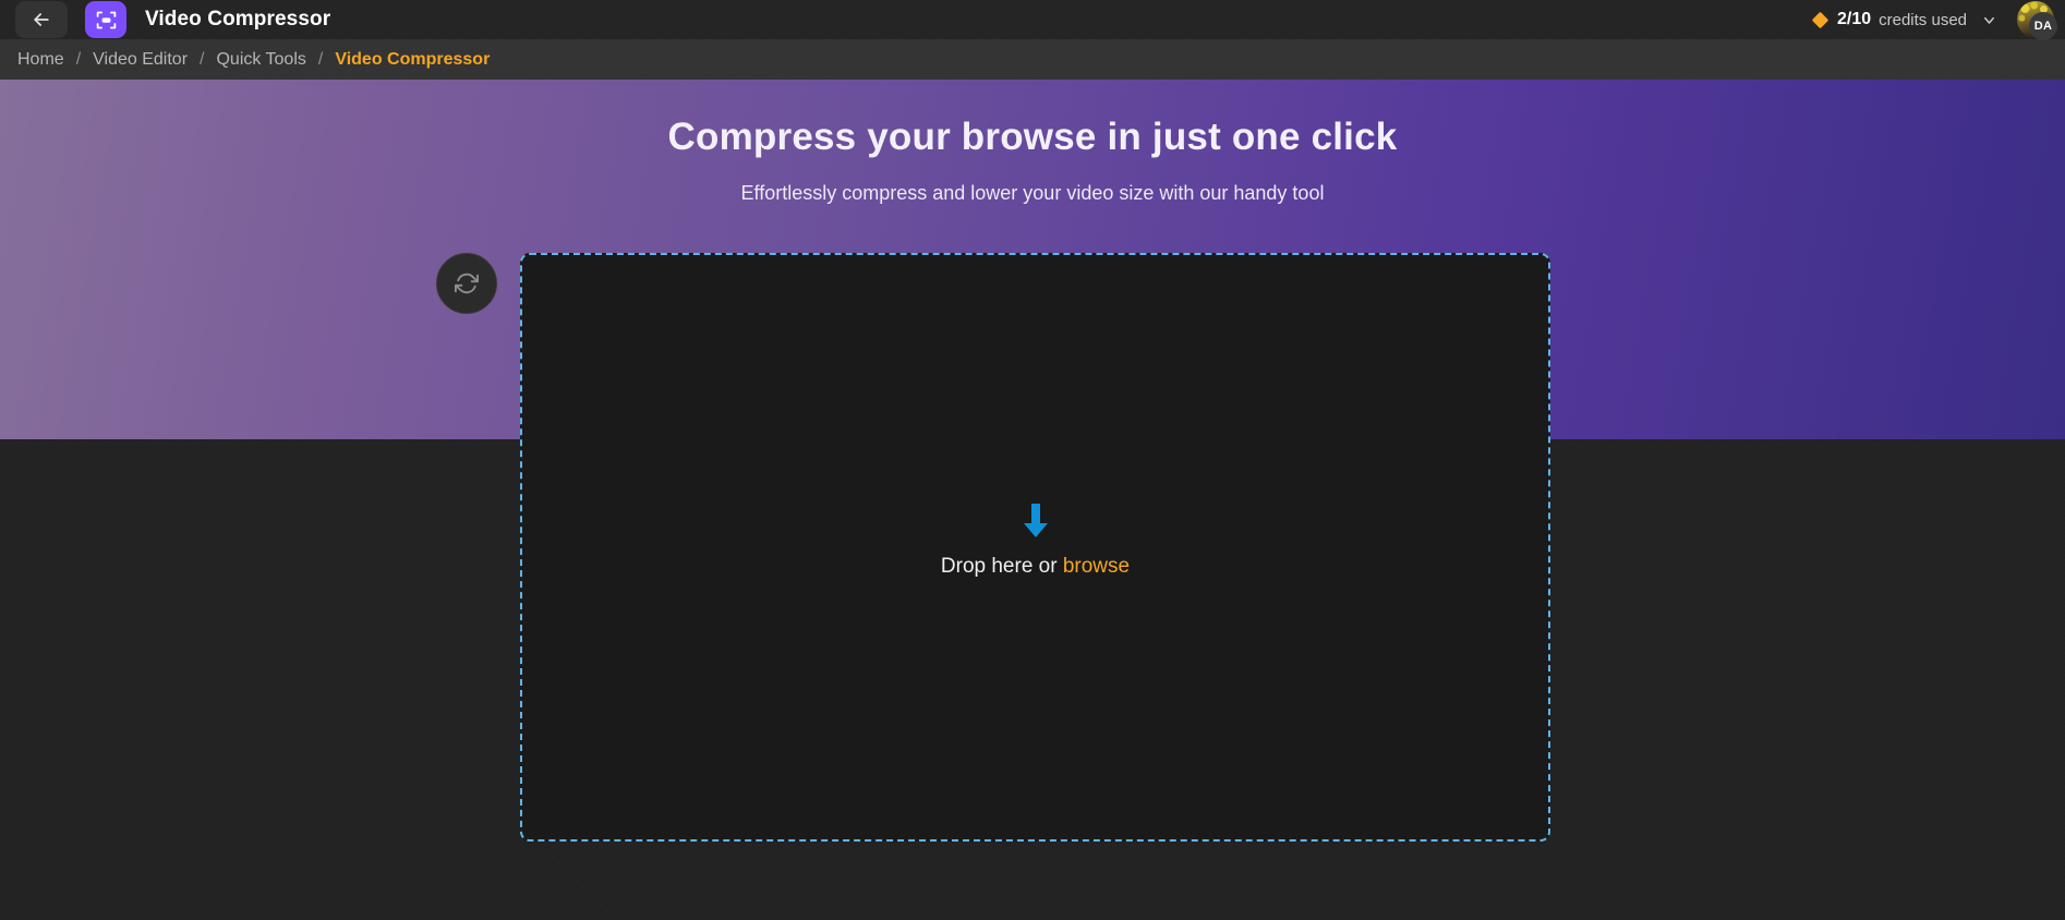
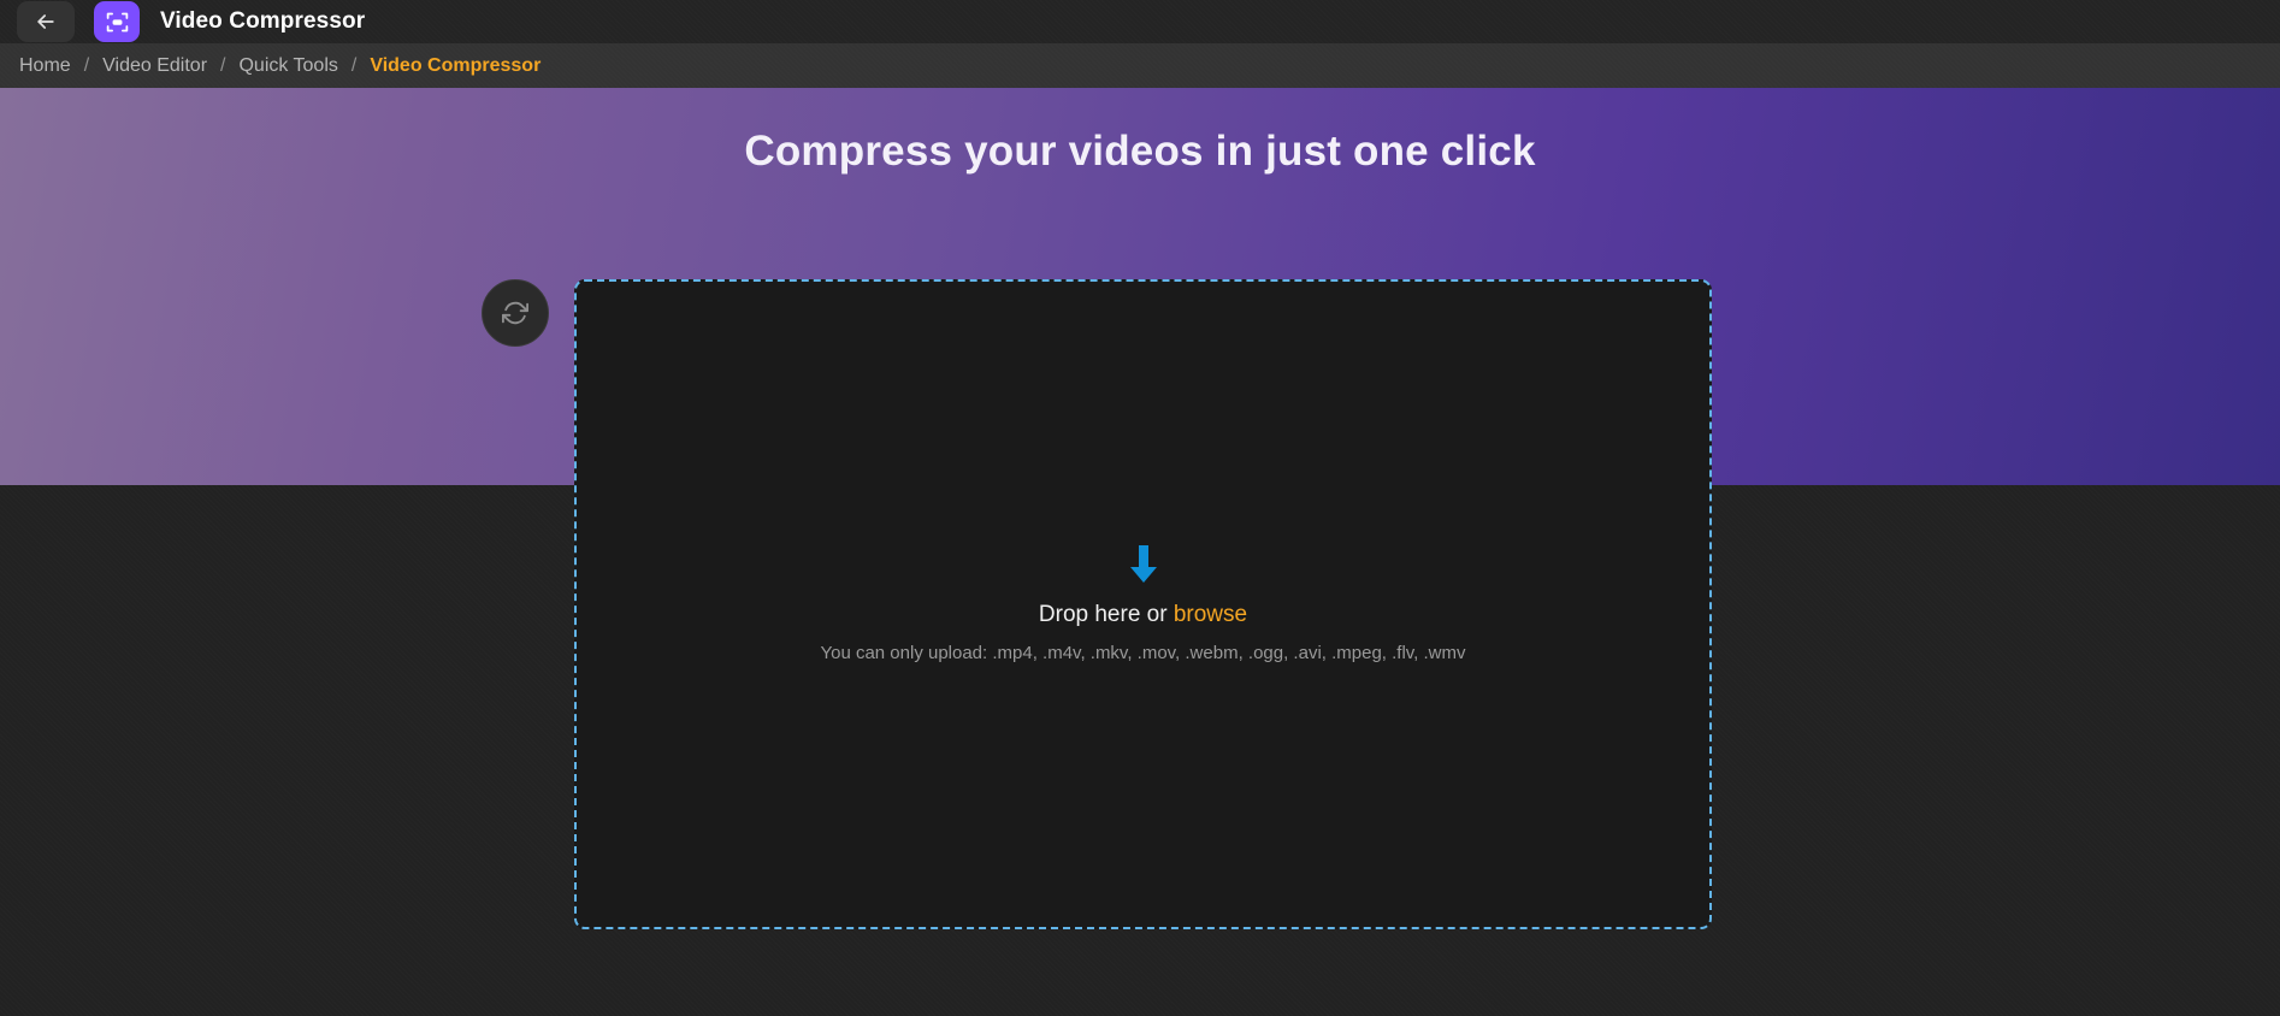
  Video Compressor
- 2/10
- credits used
- DA
  Home
  /
  Video Editor
  /
  Quick Tools
  /
  Video Compressor
- Compress your browse in just one click
+ Compress your videos in just one click
- Effortlessly compress and lower your video size with our handy tool
  Drop here or browse
+ You can only upload: .mp4, .m4v, .mkv, .mov, .webm, .ogg, .avi, .mpeg, .flv, .wmv
